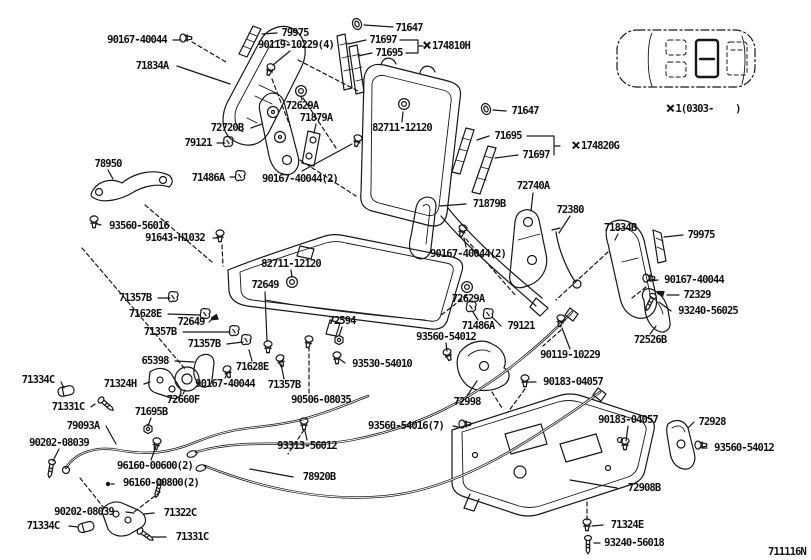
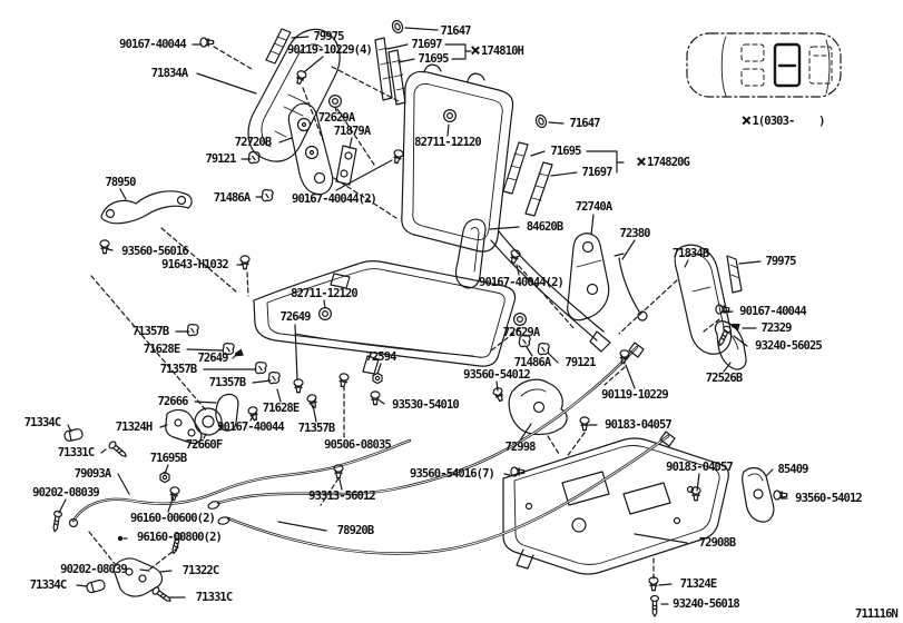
  90167-40044
  79975
  90119-10229(4)
  71647
  71697
  71695
  174810H
  71834A
  72629A
  71879A
  72720B
  82711-12120
  79121
  71647
  71695
  71697
  174820G
  78950
  71486A
  90167-40044(2)
- 71879B
+ 84620B
  72740A
  72380
  93560-56016
  91643-H1032
  71834B
  79975
  82711-12120
  90167-40044(2)
  90167-40044
  72329
  93240-56025
  72526B
  71357B
  72649
  71628E
  72649
  71357B
  71357B
  72594
  72629A
  71486A
  79121
  93560-54012
  90119-10229
  93530-54010
- 65398
+ 72666
  71628E
  90167-40044
  71357B
  71334C
  71324H
  71331C
  72660F
  71695B
  90506-08035
  72998
  90183-04057
  79093A
  90202-08039
  93560-54016(7)
  90183-04057
- 72928
+ 85409
  93560-54012
  96160-00600(2)
  96160-00800(2)
  93313-56012
  78920B
  90202-08039
  71322C
  71334C
  71331C
  72908B
  71324E
  93240-56018
  1(0303- )
  711116N
